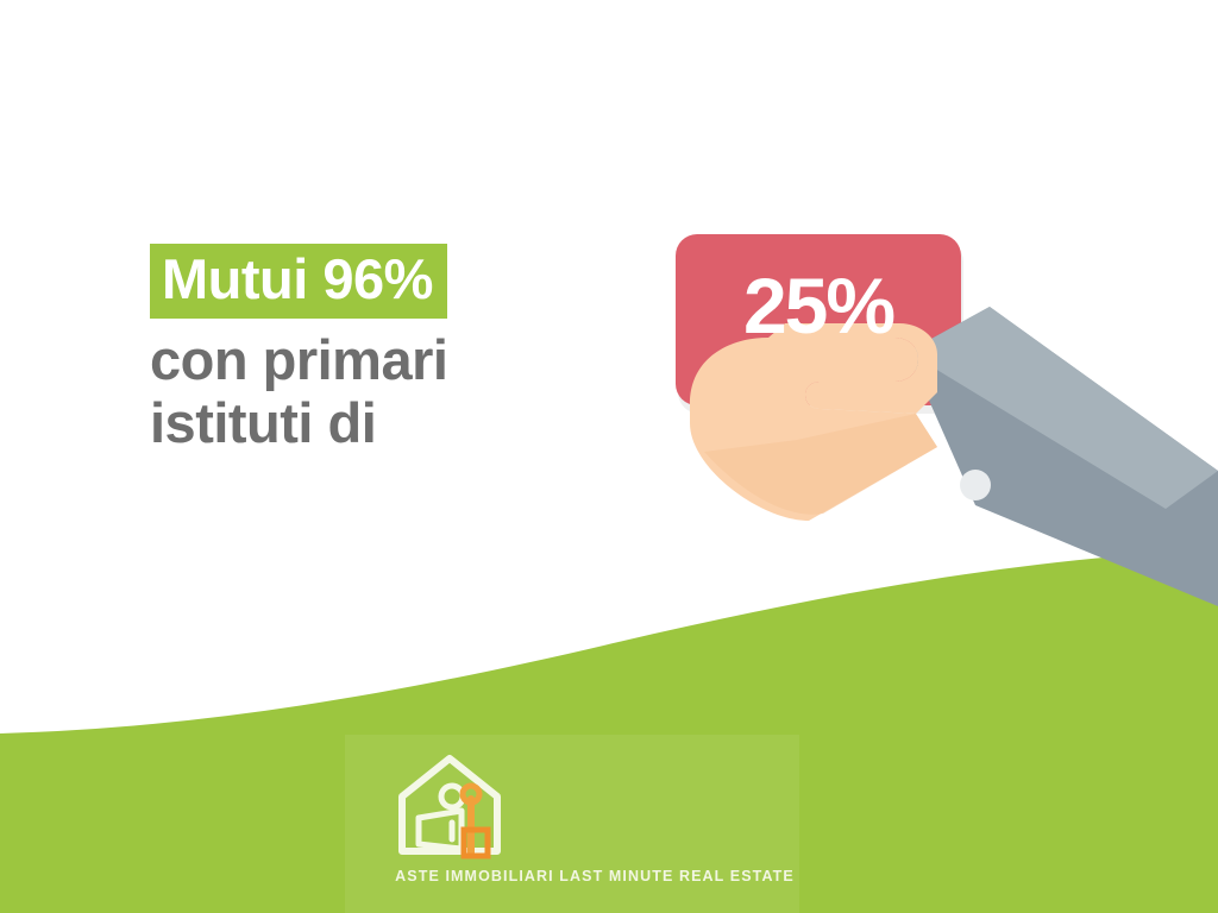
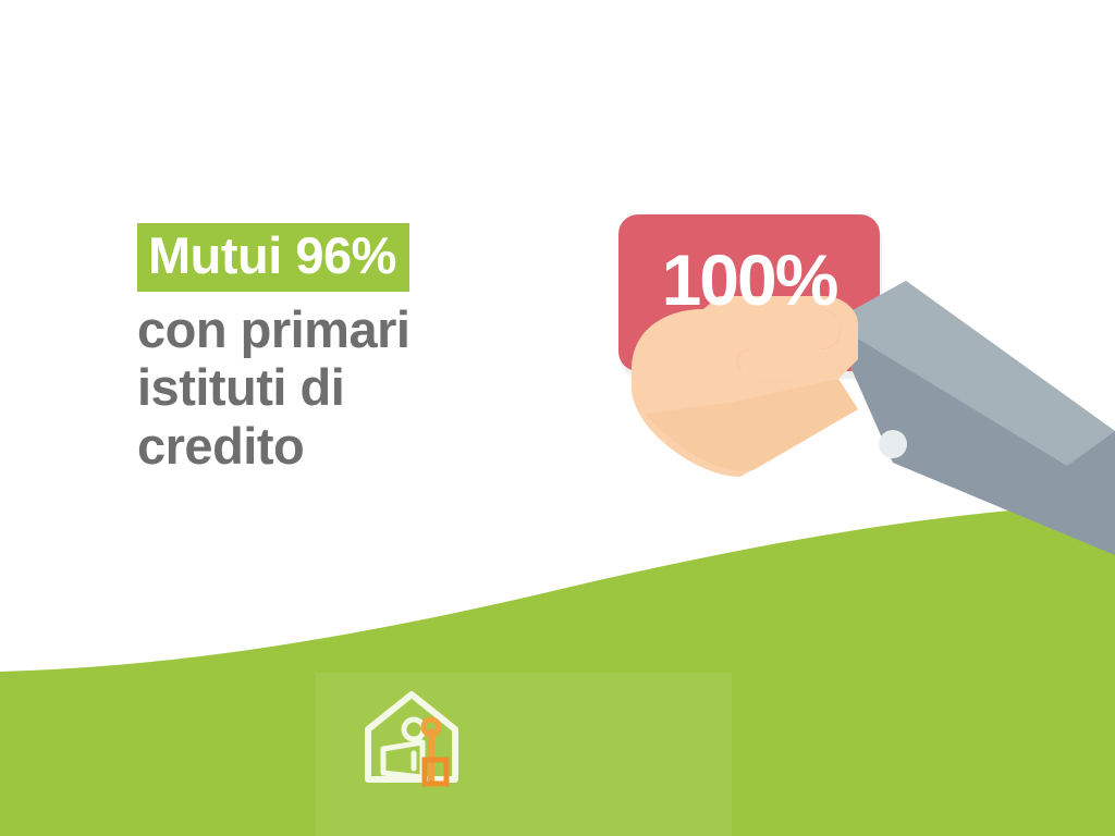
  Mutui 96%
  con primari
  istituti di
+ credito
- 25%
+ 100%
- ASTE IMMOBILIARI LAST MINUTE REAL ESTATE
